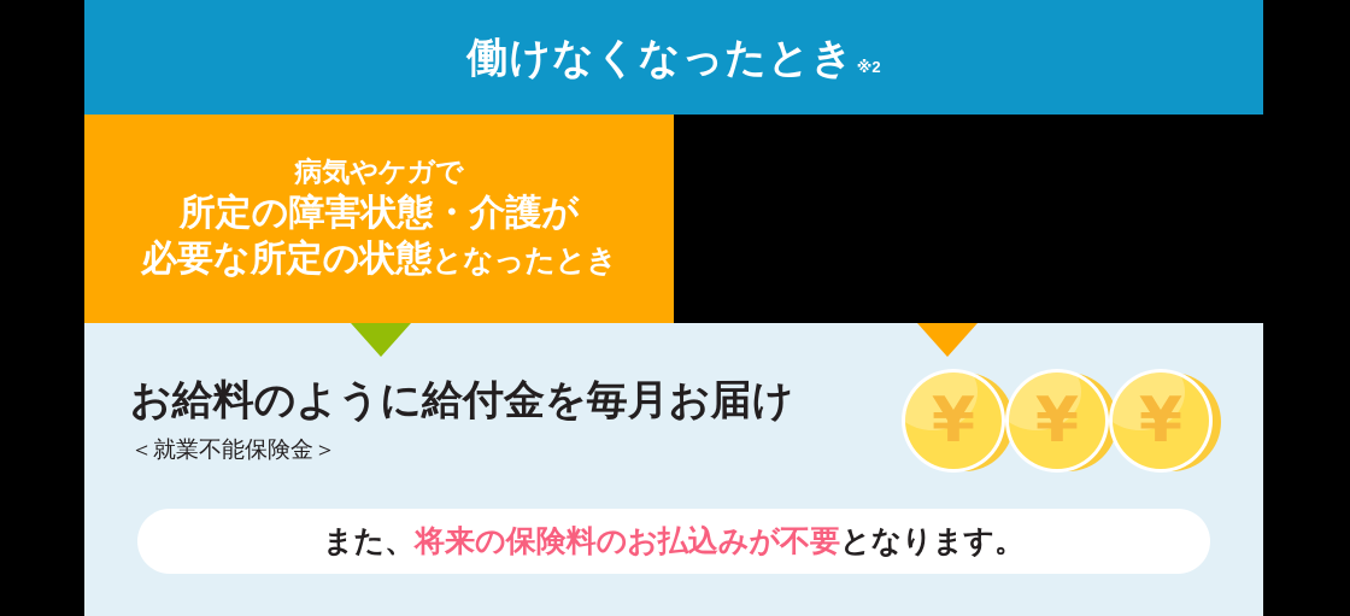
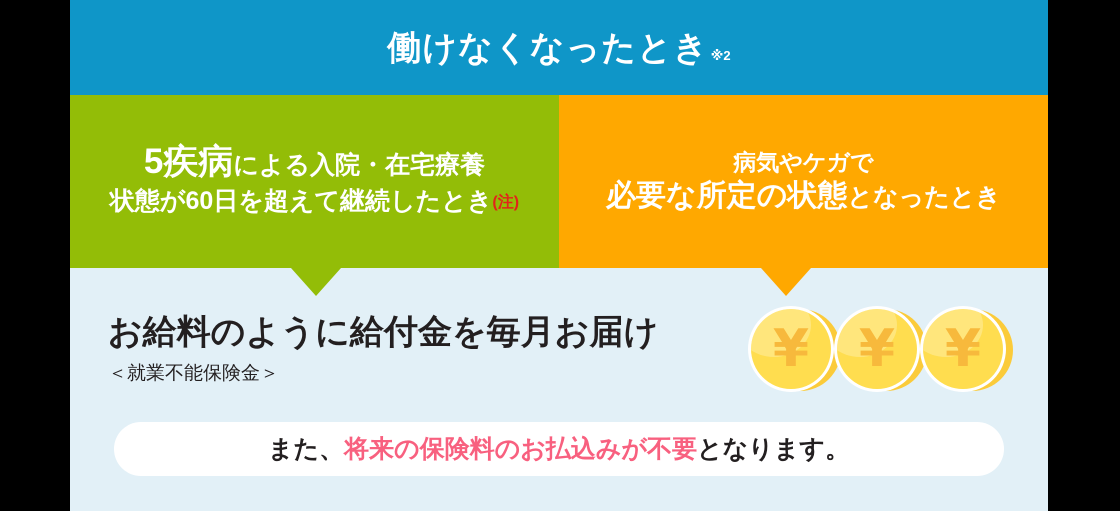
  働けなくなったとき
  ※2
+ 5疾病による入院・在宅療養
+ 状態が60日を超えて継続したとき(注)
  病気やケガで
- 所定の障害状態・介護が
  必要な所定の状態となったとき
  お給料のように給付金を毎月お届け
  ＜就業不能保険金＞
  ¥
  ¥
  ¥
  また、将来の保険料のお払込みが不要となります。
